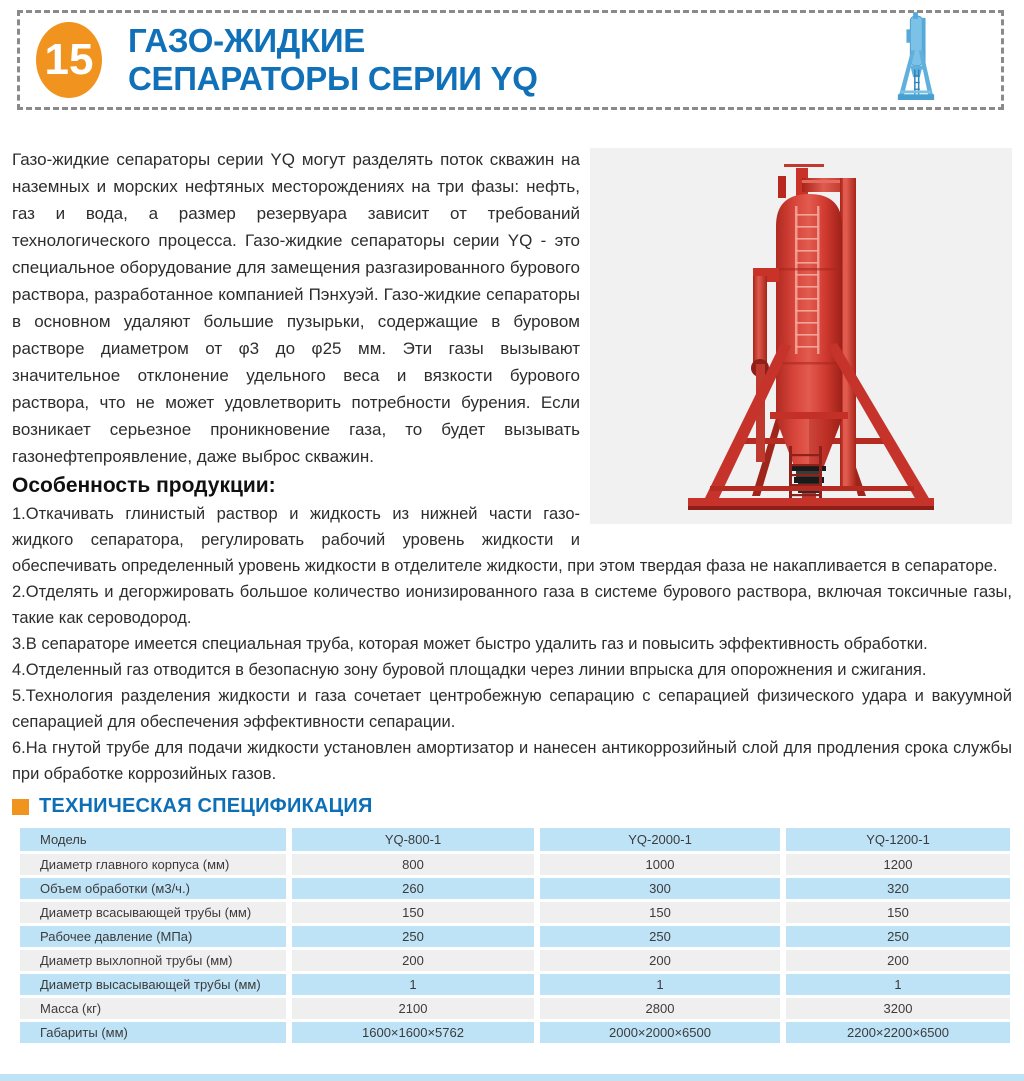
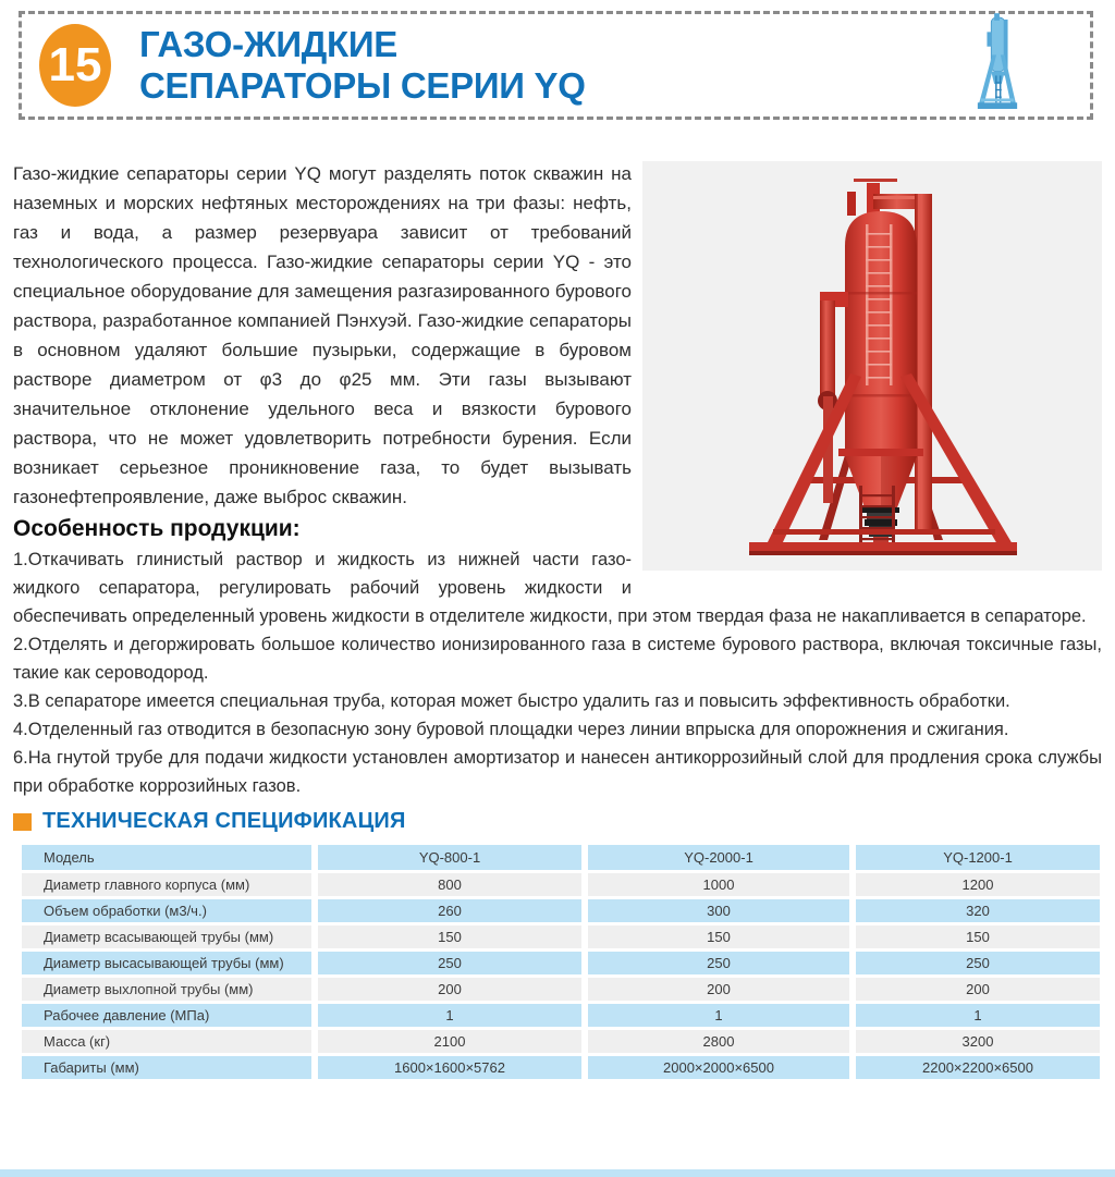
  15
  ГАЗО-ЖИДКИЕ
  СЕПАРАТОРЫ СЕРИИ YQ
  Газо-жидкие сепараторы серии YQ могут разделять поток скважин на наземных и морских нефтяных месторождениях на три фазы: нефть, газ и вода, а размер резервуара зависит от требований технологического процесса. Газо-жидкие сепараторы серии YQ - это специальное оборудование для замещения разгазированного бурового раствора, разработанное компанией Пэнхуэй. Газо-жидкие сепараторы в основном удаляют большие пузырьки, содержащие в буровом растворе диаметром от φ3 до φ25 мм. Эти газы вызывают значительное отклонение удельного веса и вязкости бурового раствора, что не может удовлетворить потребности бурения. Если возникает серьезное проникновение газа, то будет вызывать газонефтепроявление, даже выброс скважин.
  Особенность продукции:
  1.Откачивать глинистый раствор и жидкость из нижней части газо-жидкого сепаратора, регулировать рабочий уровень жидкости и обеспечивать определенный уровень жидкости в отделителе жидкости, при этом твердая фаза не накапливается в сепараторе.
  2.Отделять и дегоржировать большое количество ионизированного газа в системе бурового раствора, включая токсичные газы, такие как сероводород.
  3.В сепараторе имеется специальная труба, которая может быстро удалить газ и повысить эффективность обработки.
  4.Отделенный газ отводится в безопасную зону буровой площадки через линии впрыска для опорожнения и сжигания.
- 5.Технология разделения жидкости и газа сочетает центробежную сепарацию с сепарацией физического удара и вакуумной сепарацией для обеспечения эффективности сепарации.
  6.На гнутой трубе для подачи жидкости установлен амортизатор и нанесен антикоррозийный слой для продления срока службы при обработке коррозийных газов.
  ТЕХНИЧЕСКАЯ СПЕЦИФИКАЦИЯ
  Модель	YQ-800-1	YQ-2000-1	YQ-1200-1
  Диаметр главного корпуса (мм)	800	1000	1200
  Объем обработки (м3/ч.)	260	300	320
  Диаметр всасывающей трубы (мм)	150	150	150
- Рабочее давление (МПа)	250	250	250
+ Диаметр высасывающей трубы (мм)	250	250	250
  Диаметр выхлопной трубы (мм)	200	200	200
- Диаметр высасывающей трубы (мм)	1	1	1
+ Рабочее давление (МПа)	1	1	1
  Масса (кг)	2100	2800	3200
  Габариты (мм)	1600×1600×5762	2000×2000×6500	2200×2200×6500
